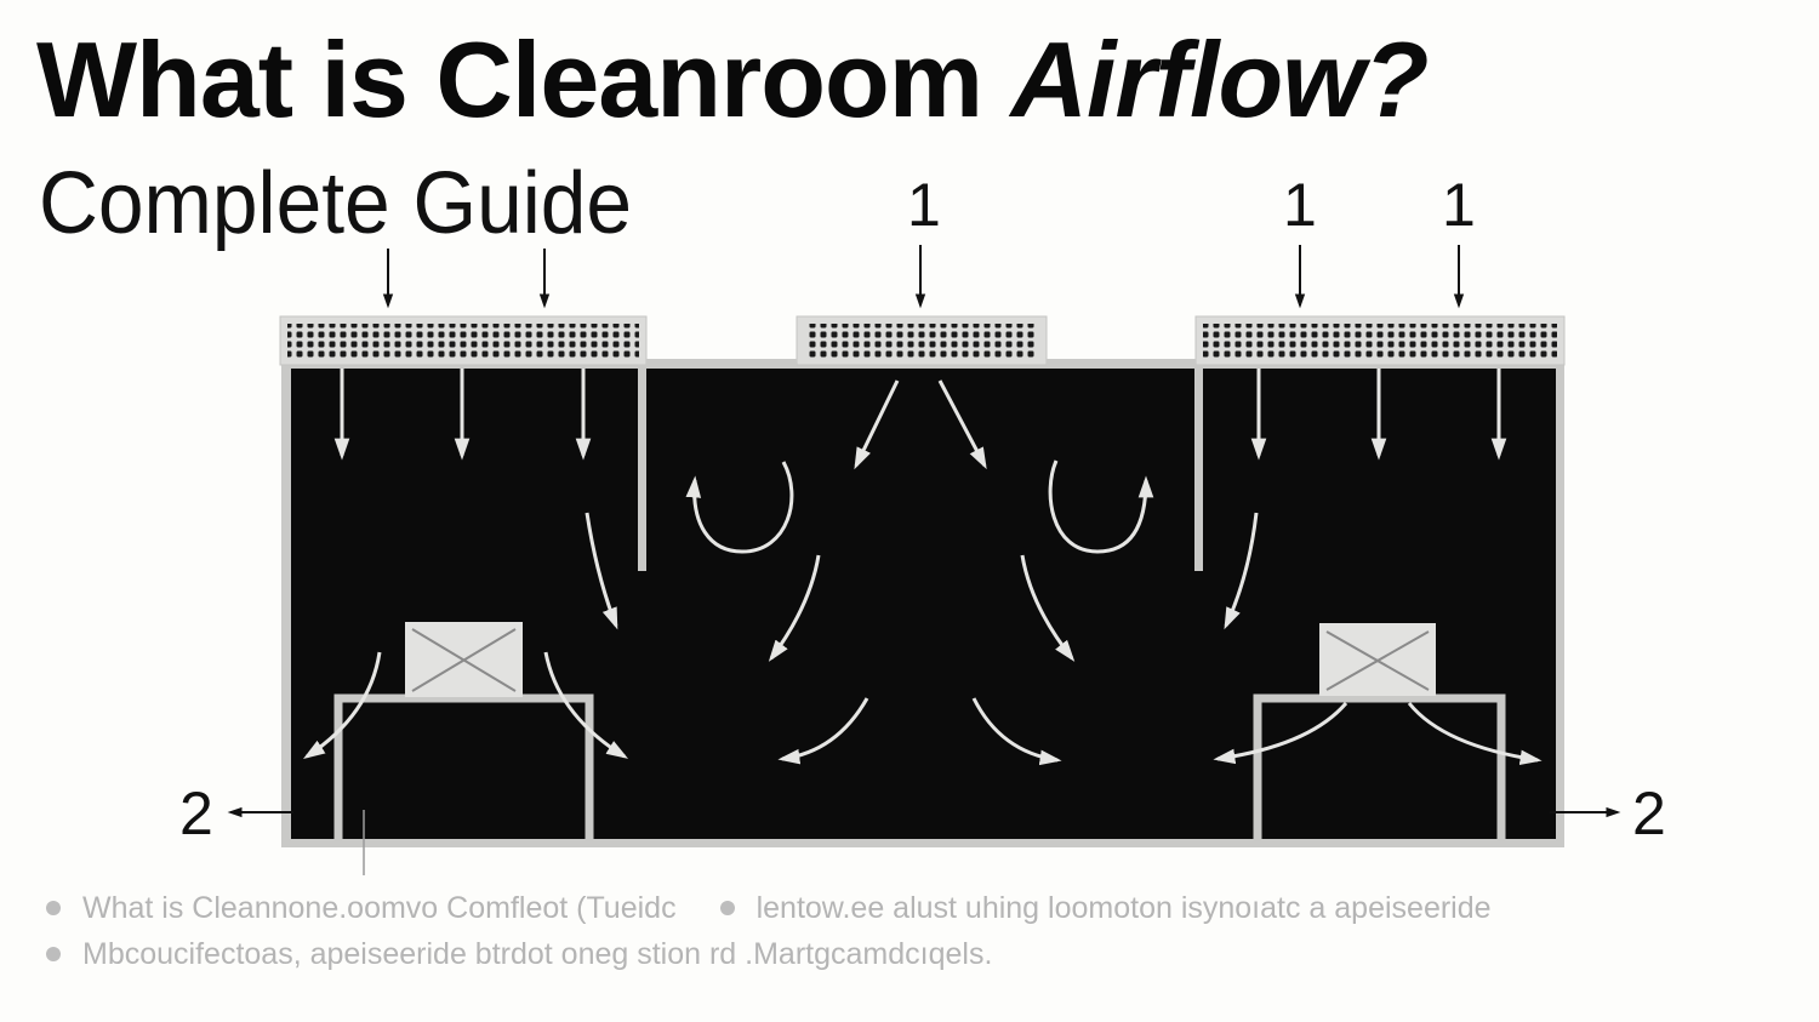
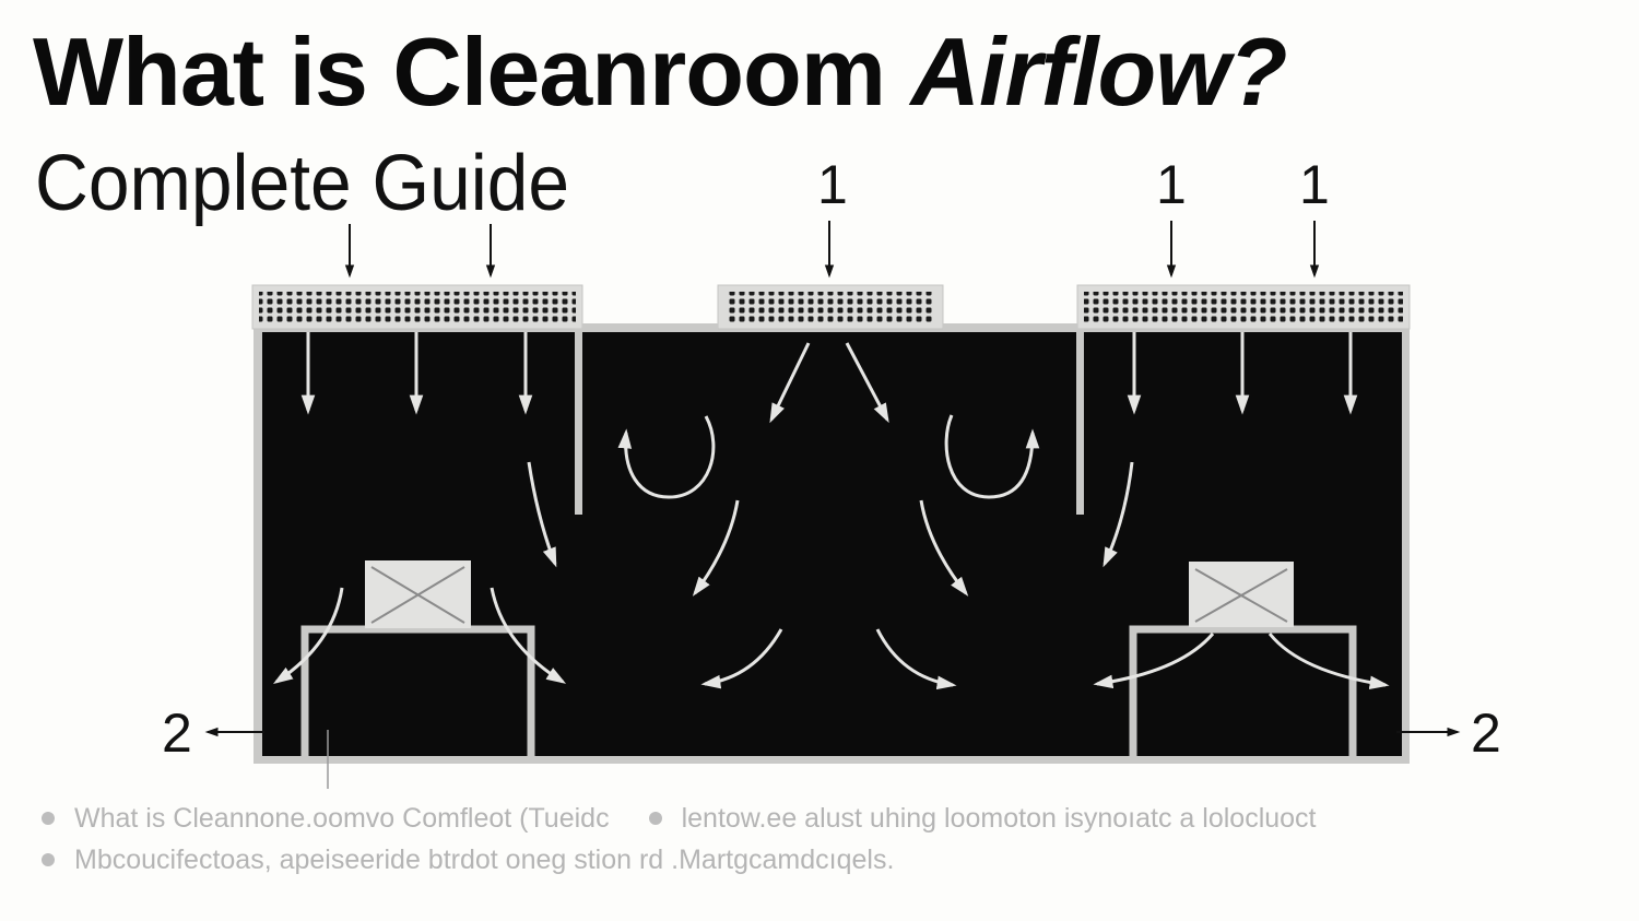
  What is Cleanroom Airflow?
  Complete Guide
  1
  1
  1
  2
  2
  What is Cleannone.oomvo Comfleot (Tueidc
- lentow.ee alust uhing loomoton isynoıatc a apeiseeride
+ lentow.ee alust uhing loomoton isynoıatc a lolocluoct
  Mbcoucifectoas, apeiseeride btrdot oneg stion rd .Martgcamdcıqels.
